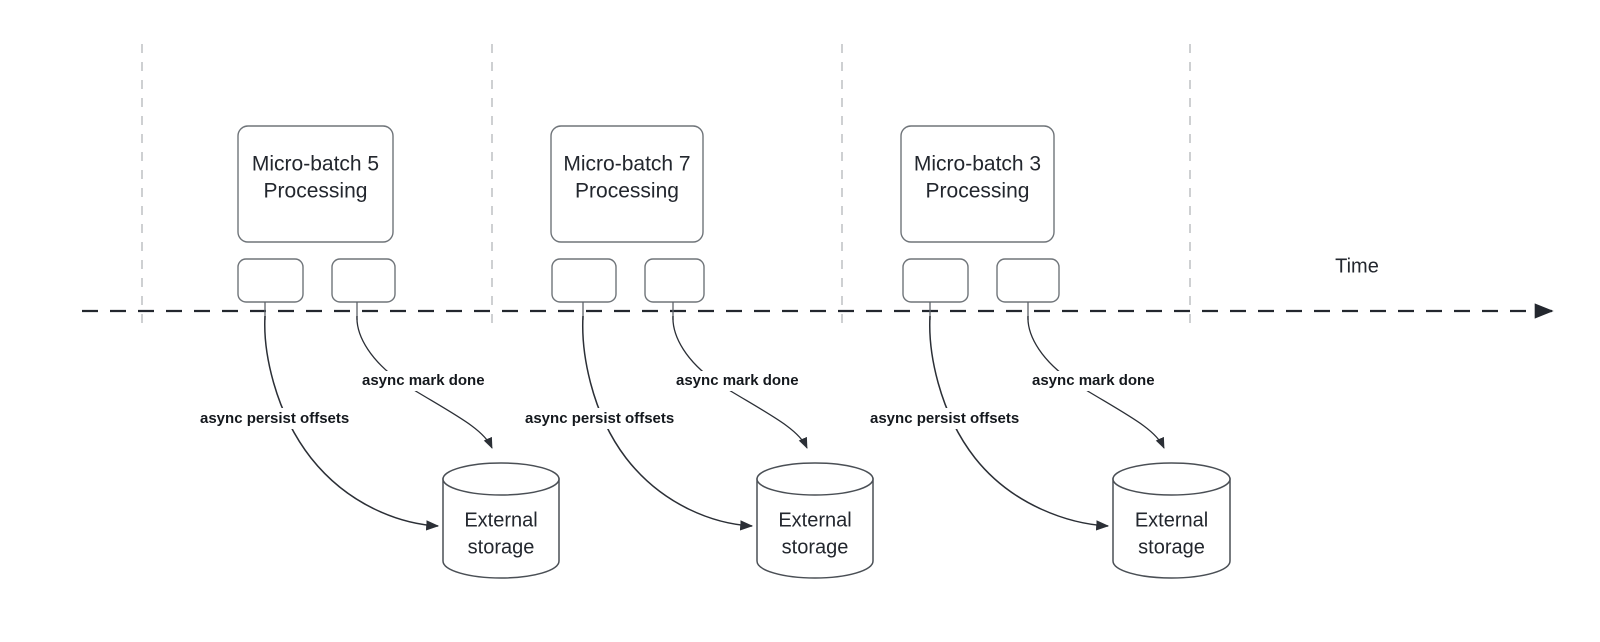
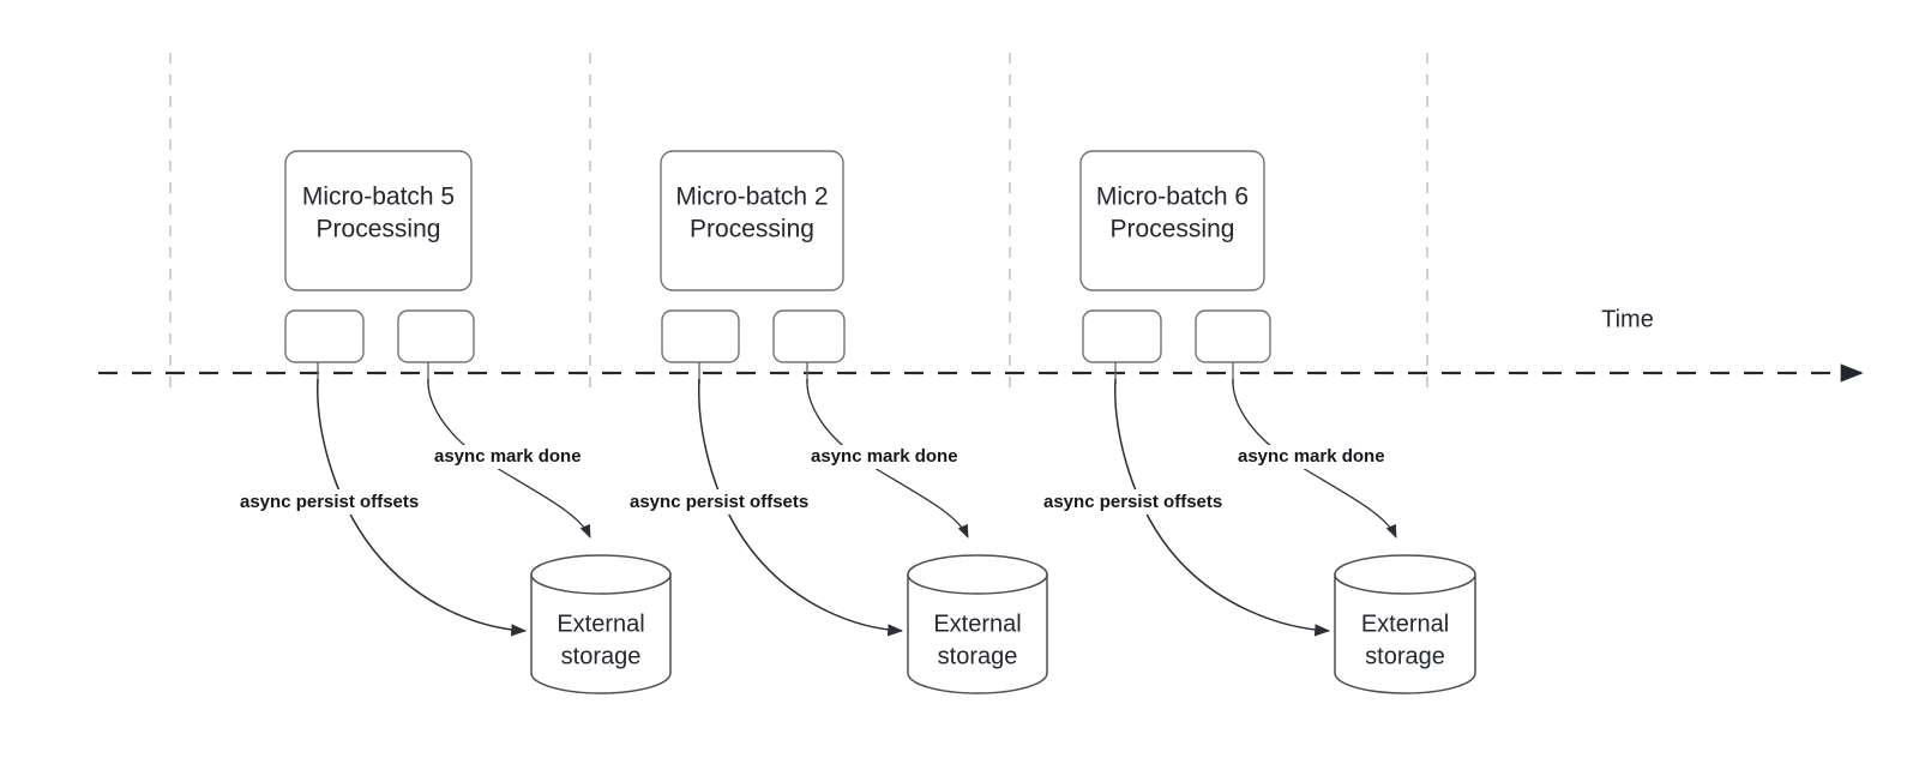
  Time
  Micro-batch 5
  Processing
  async persist offsets
  async mark done
  External
  storage
- Micro-batch 7
+ Micro-batch 2
  Processing
  async persist offsets
  async mark done
  External
  storage
- Micro-batch 3
+ Micro-batch 6
  Processing
  async persist offsets
  async mark done
  External
  storage
